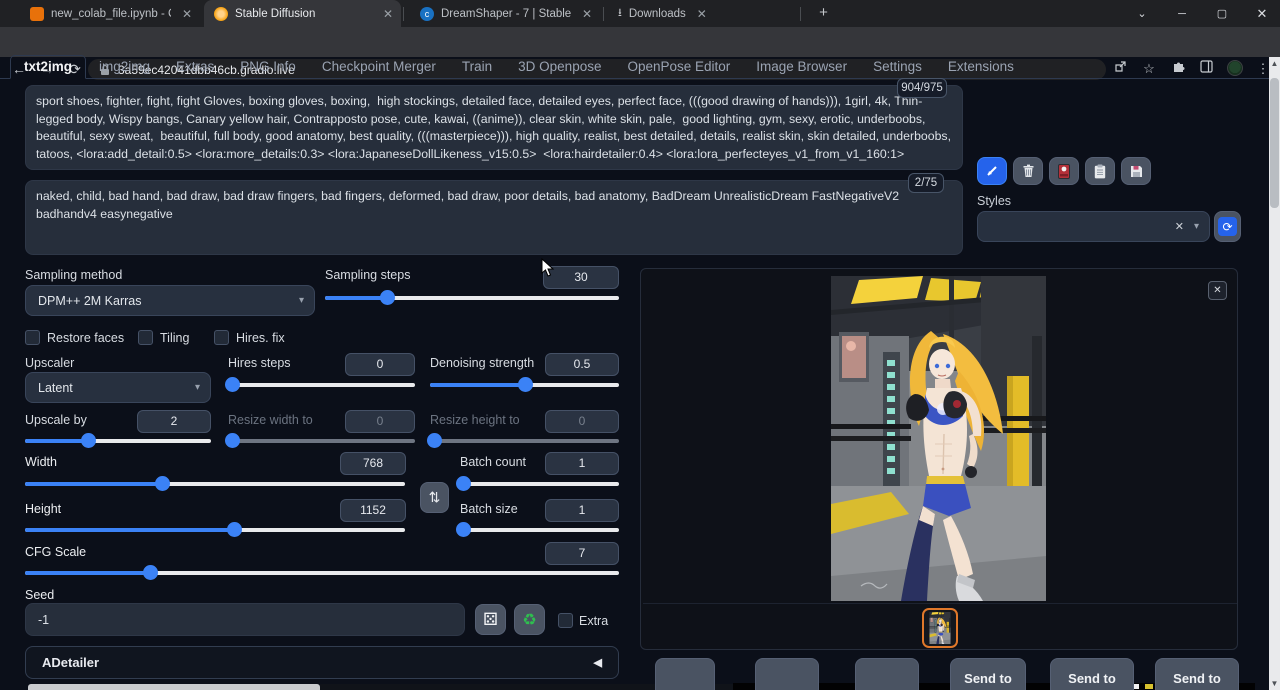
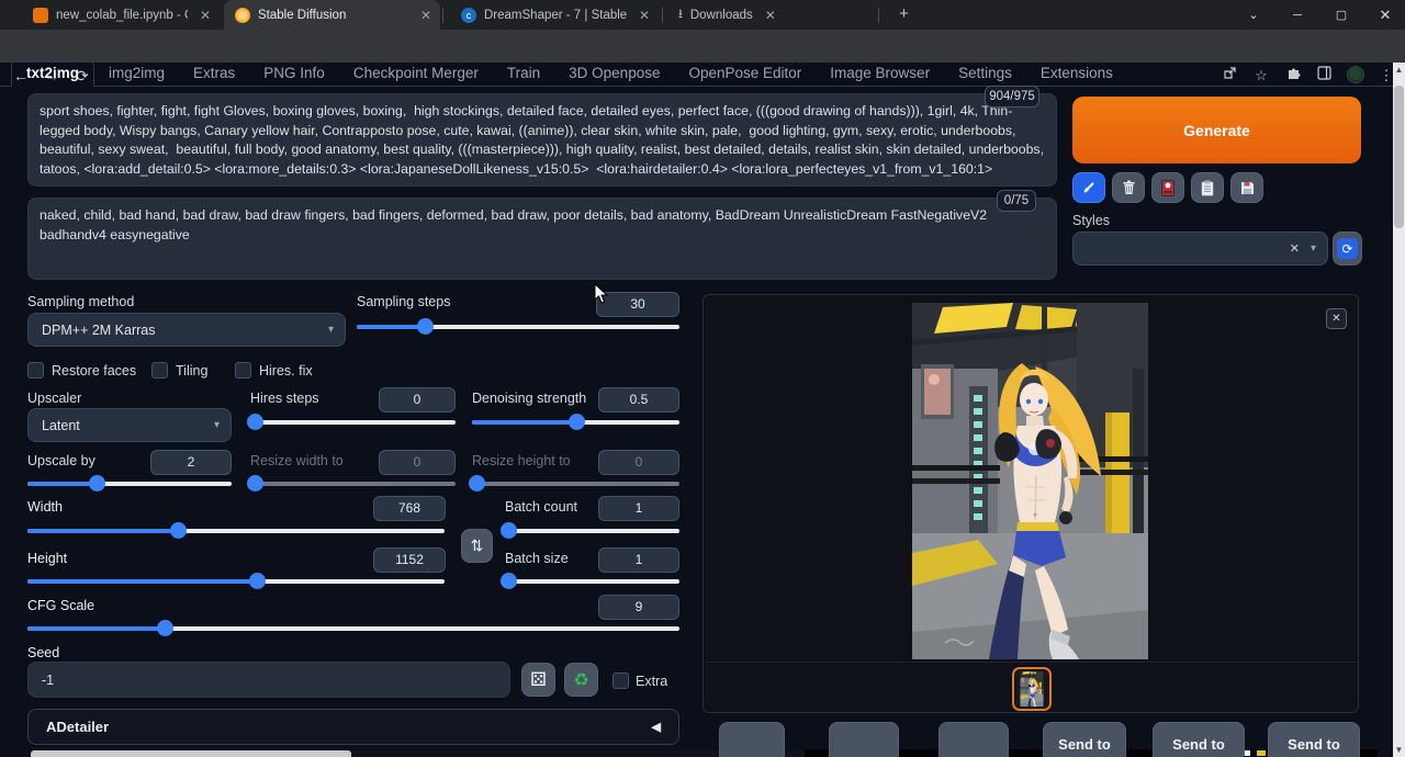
  new_colab_file.ipynb -
  ✕
  Stable Diffusion
  ✕
  c
  DreamShaper - 7 | Stable
  ✕
  ⭳
  Downloads
  ✕
  +
  ⌄
  ─
  ▢
  ✕
  ←
  →
  ⟳
- 3a59ec42041dbb46cb.gradio.live
  ☆
  ⋮
  txt2img
  img2img
  Extras
  PNG Info
  Checkpoint Merger
  Train
  3D Openpose
  OpenPose Editor
  Image Browser
  Settings
  Extensions
  904/975
- 2/75
+ 0/75
+ Generate
  Styles
  ✕
  ▾
  ⟳
  Sampling method
  DPM++ 2M Karras
  ▾
  Sampling steps
  30
  Restore faces
  Tiling
  Hires. fix
  Upscaler
  Latent
  ▾
  Hires steps
  0
  Denoising strength
  0.5
  Upscale by
  2
  Resize width to
  0
  Resize height to
  0
  Width
  768
  Batch count
  1
  ⇅
  Height
  1152
  Batch size
  1
  CFG Scale
- 7
+ 9
  Seed
  -1
  ⚄
  ♻
  Extra
  ADetailer
  ◀
  ✕
  Send to
  Send to
  Send to
  ▲
  ▼
